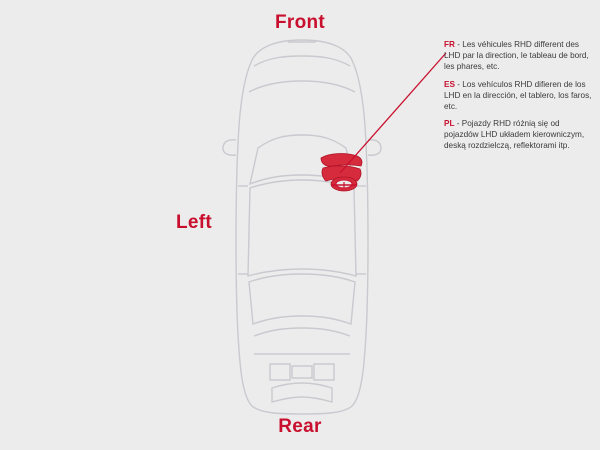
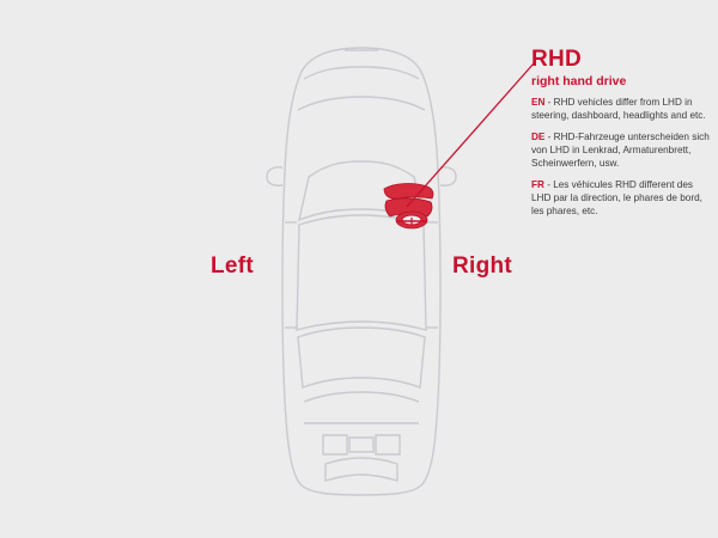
- Front
- Rear
  Left
+ Right
+ RHD
+ right hand drive
+ EN - RHD vehicles differ from LHD in steering, dashboard, headlights and etc.
+ DE - RHD-Fahrzeuge unterscheiden sich von LHD in Lenkrad, Armaturenbrett, Scheinwerfern, usw.
- FR - Les véhicules RHD different des LHD par la direction, le tableau de bord, les phares, etc.
+ FR - Les véhicules RHD different des LHD par la direction, le phares de bord, les phares, etc.
- ES - Los vehículos RHD difieren de los LHD en la dirección, el tablero, los faros, etc.
- PL - Pojazdy RHD różnią się od pojazdów LHD układem kierowniczym, deską rozdzielczą, reflektorami itp.
